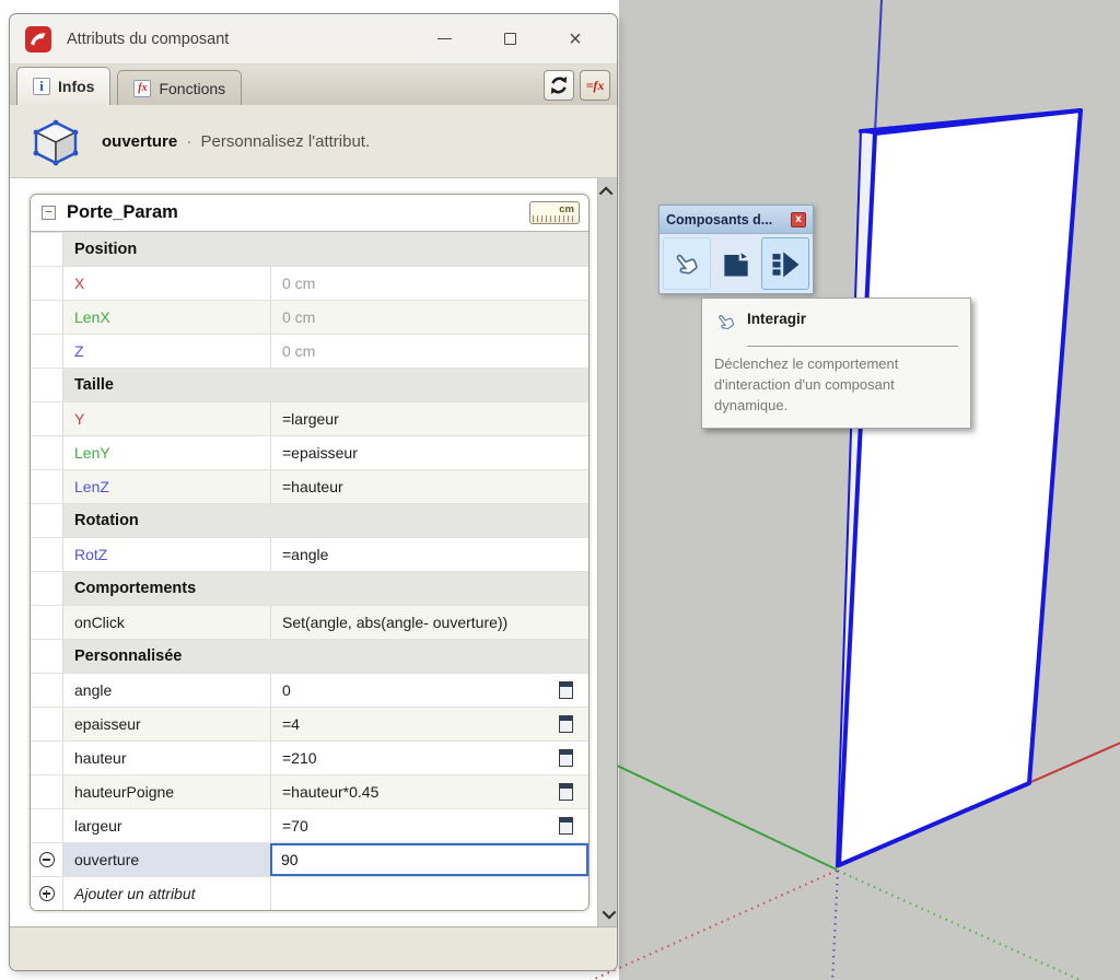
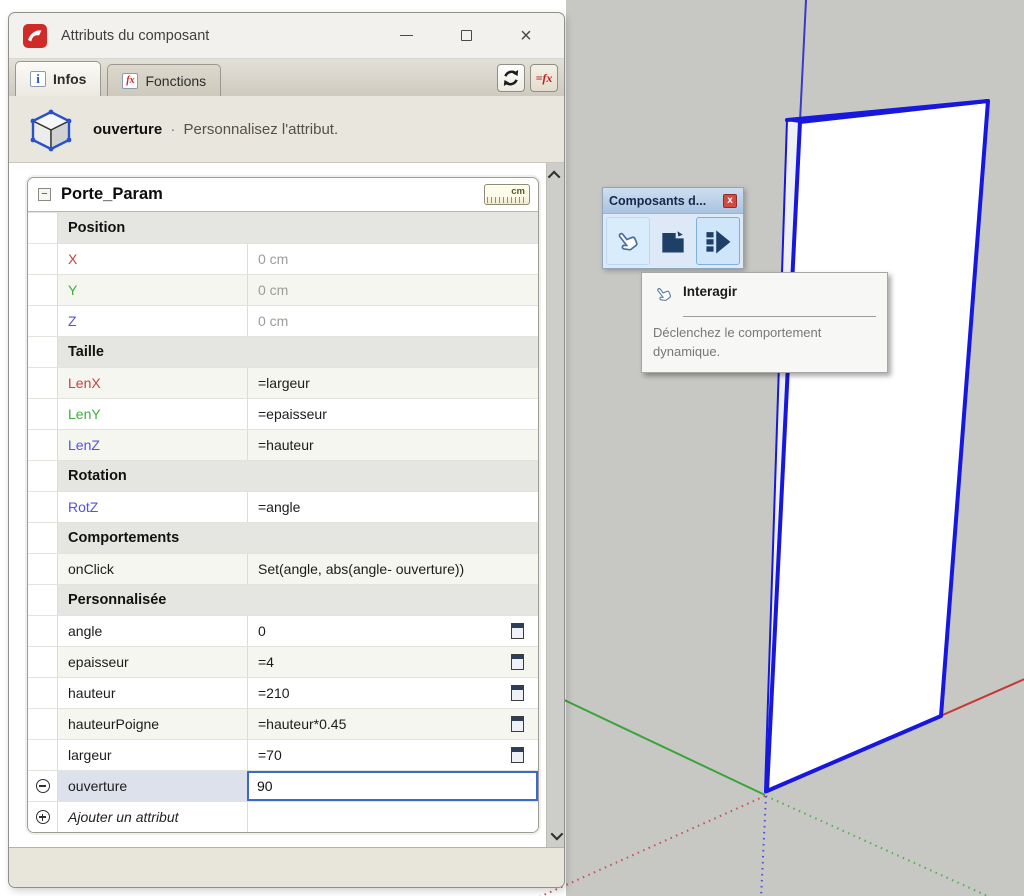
  Attributs du composant
  ×
  i
  Infos
  fx
  Fonctions
  =fx
  ouverture · Personnalisez l'attribut.
  −
  Porte_Param
  cm
  Position
  X
  0 cm
- LenX
+ Y
  0 cm
  Z
  0 cm
  Taille
- Y
+ LenX
  =largeur
  LenY
  =epaisseur
  LenZ
  =hauteur
  Rotation
  RotZ
  =angle
  Comportements
  onClick
  Set(angle, abs(angle- ouverture))
  Personnalisée
  angle
  0
  epaisseur
  =4
  hauteur
  =210
  hauteurPoigne
  =hauteur*0.45
  largeur
  =70
  ouverture
  90
  Ajouter un attribut
  Composants d...
  x
  Interagir
  Déclenchez le comportement
- d'interaction d'un composant
  dynamique.
